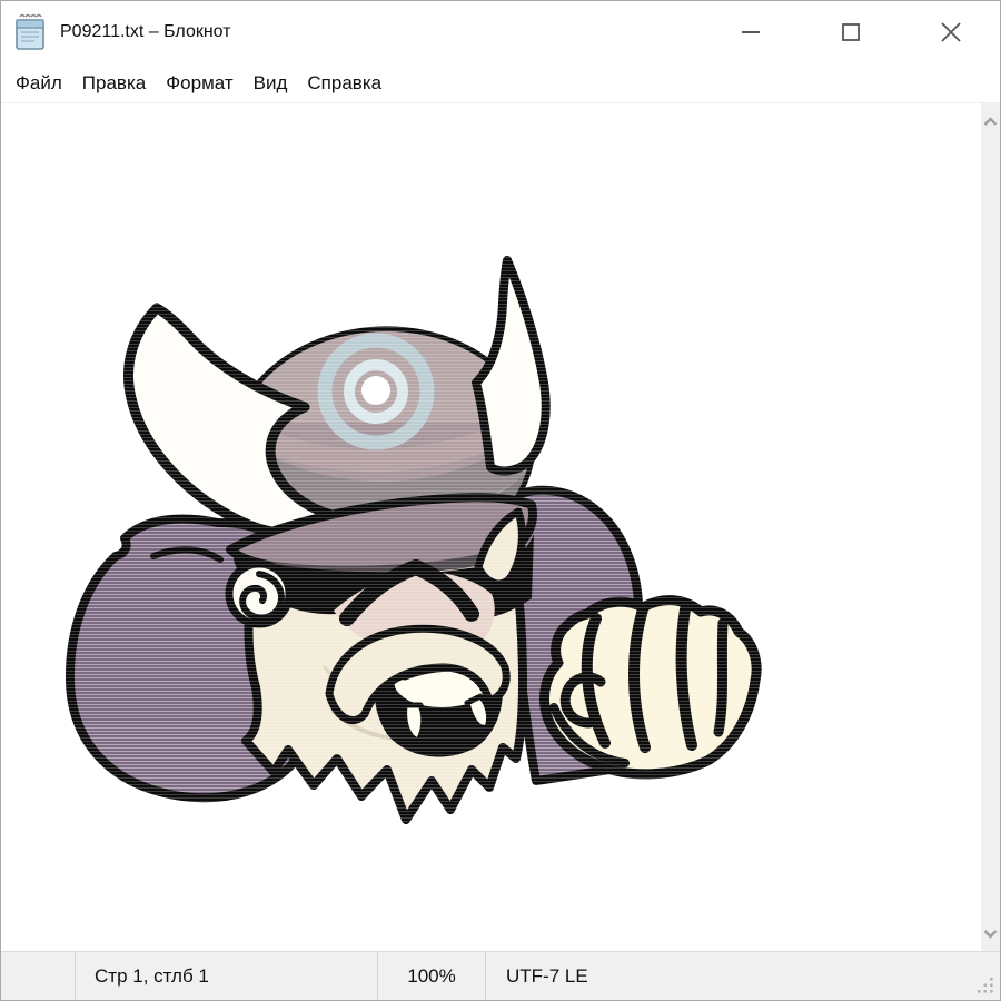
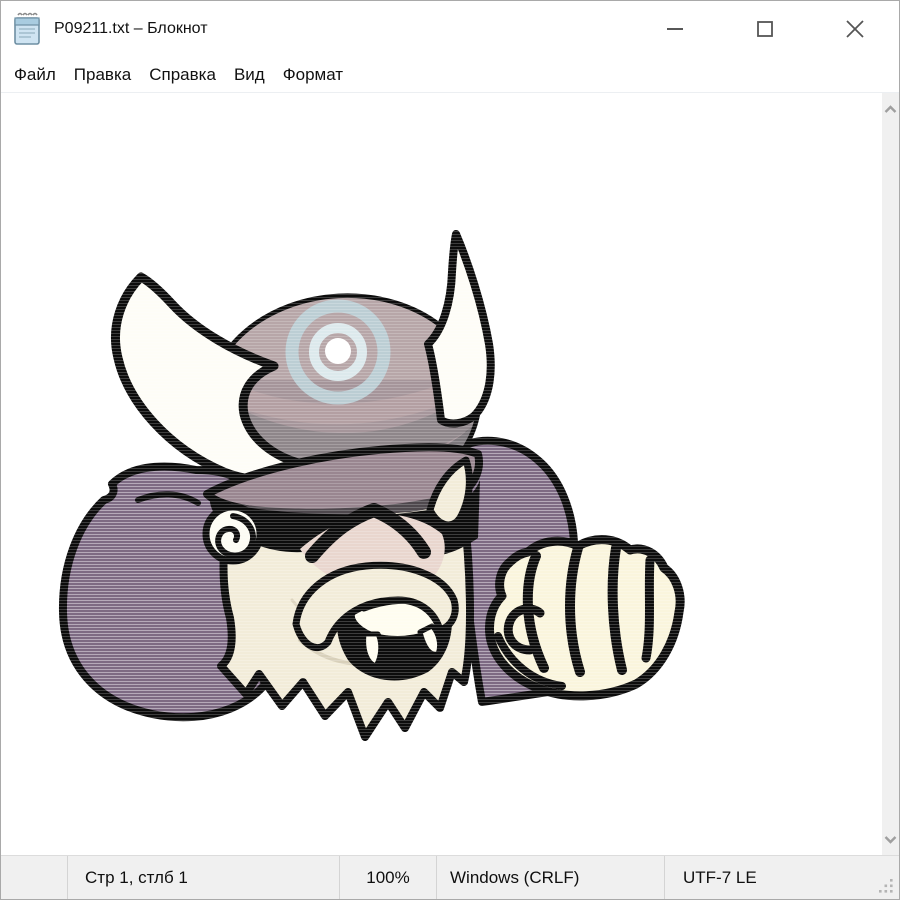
  P09211.txt – Блокнот
  Файл
  Правка
- Формат
+ Справка
  Вид
- Справка
+ Формат
  Стр 1, стлб 1
  100%
+ Windows (CRLF)
  UTF-7 LE
